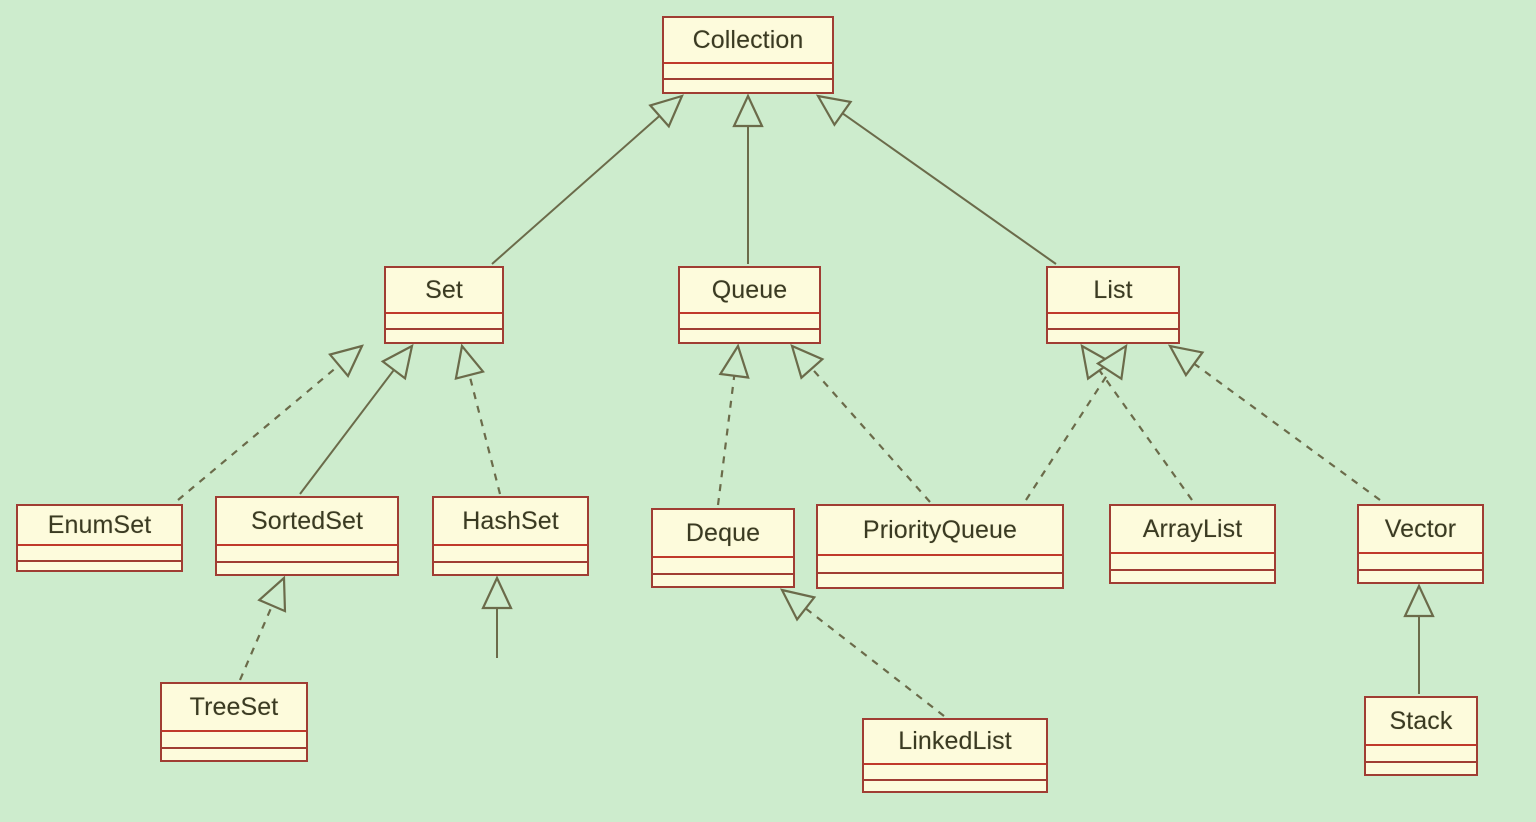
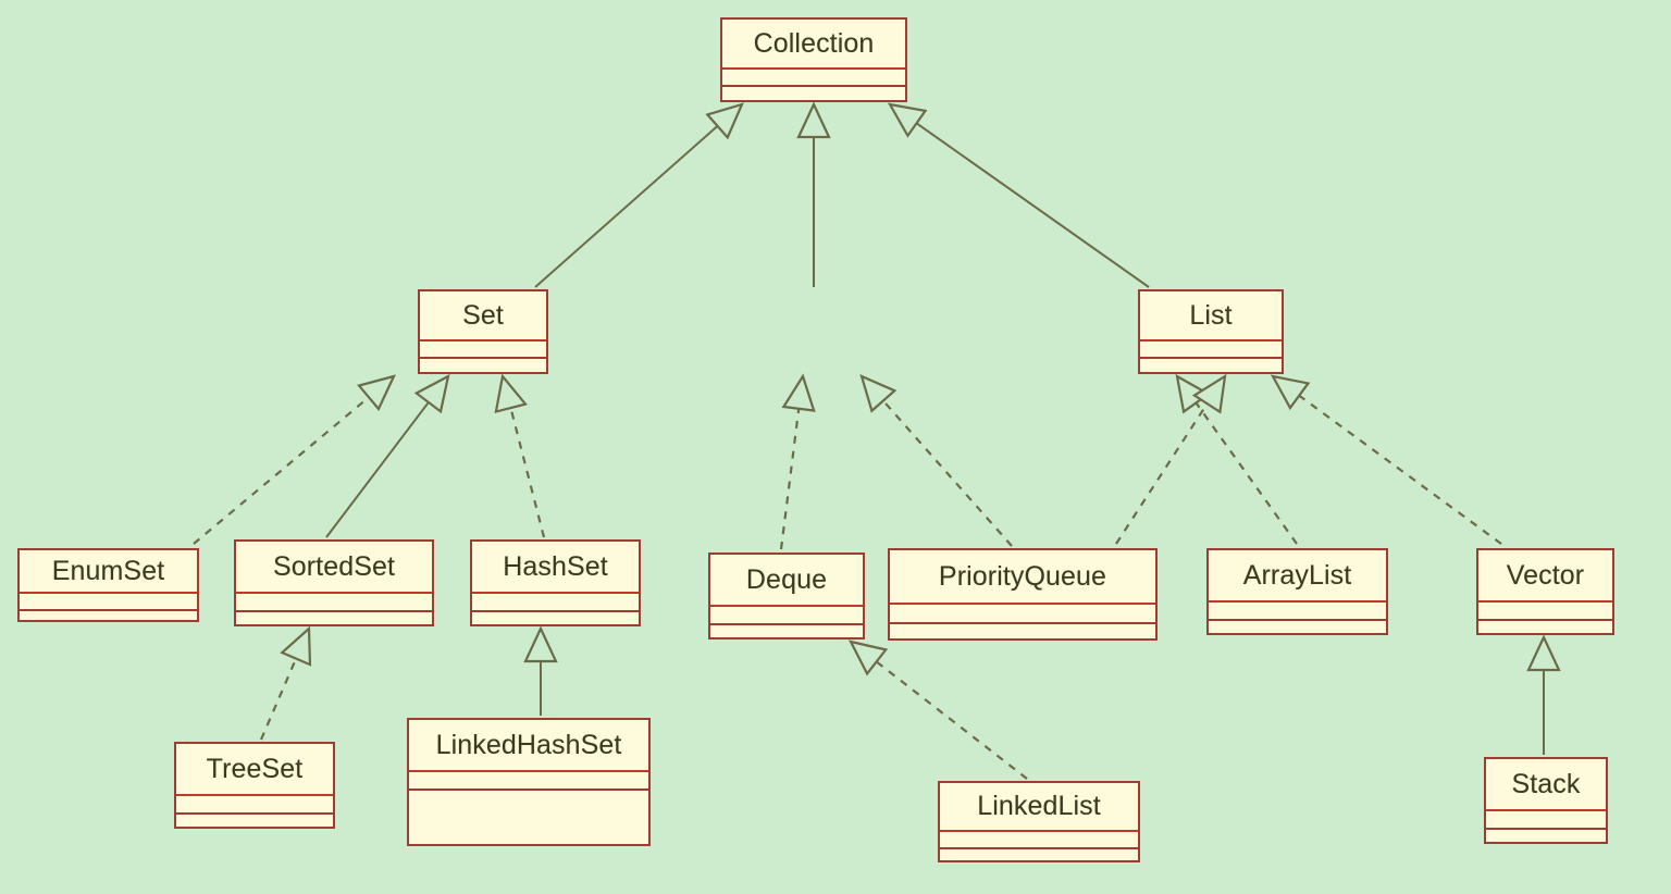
  Collection
  Set
- Queue
  List
  EnumSet
  SortedSet
  HashSet
  Deque
  PriorityQueue
  ArrayList
  Vector
  TreeSet
+ LinkedHashSet
  LinkedList
  Stack
